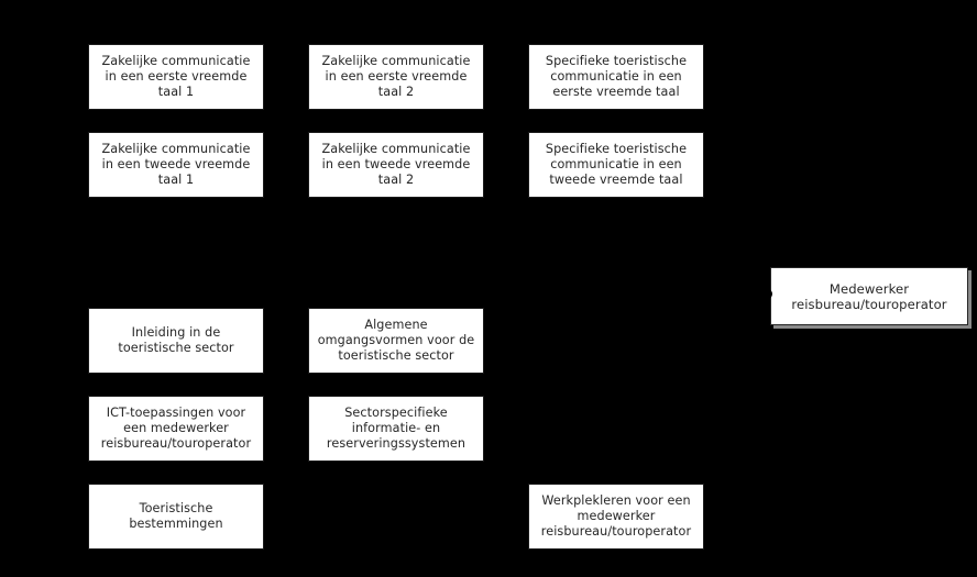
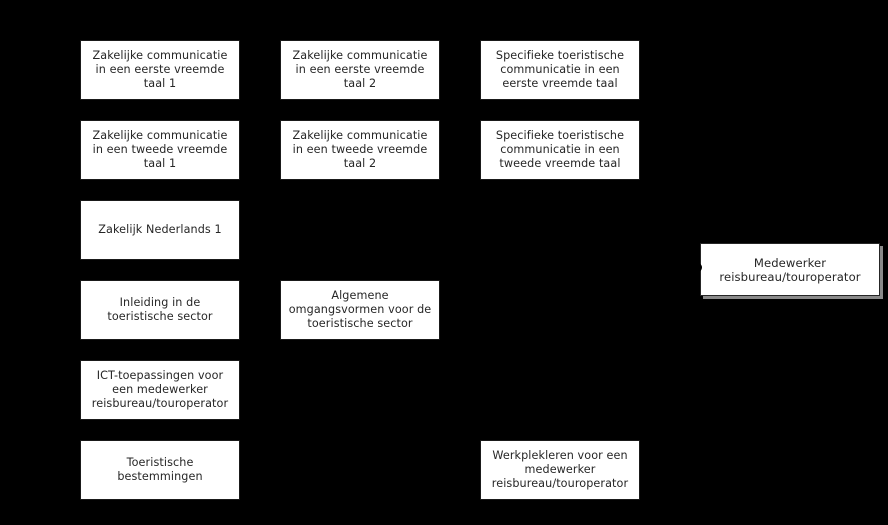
  Zakelijke communicatie
  in een eerste vreemde
  taal 1
  Zakelijke communicatie
  in een tweede vreemde
  taal 1
+ Zakelijk Nederlands 1
  Inleiding in de
  toeristische sector
  ICT-toepassingen voor
  een medewerker
  reisbureau/touroperator
  Toeristische
  bestemmingen
  Zakelijke communicatie
  in een eerste vreemde
  taal 2
  Zakelijke communicatie
  in een tweede vreemde
  taal 2
  Algemene
  omgangsvormen voor de
  toeristische sector
- Sectorspecifieke
- informatie- en
- reserveringssystemen
  Specifieke toeristische
  communicatie in een
  eerste vreemde taal
  Specifieke toeristische
  communicatie in een
  tweede vreemde taal
  Werkplekleren voor een
  medewerker
  reisbureau/touroperator
  Medewerker
  reisbureau/touroperator
